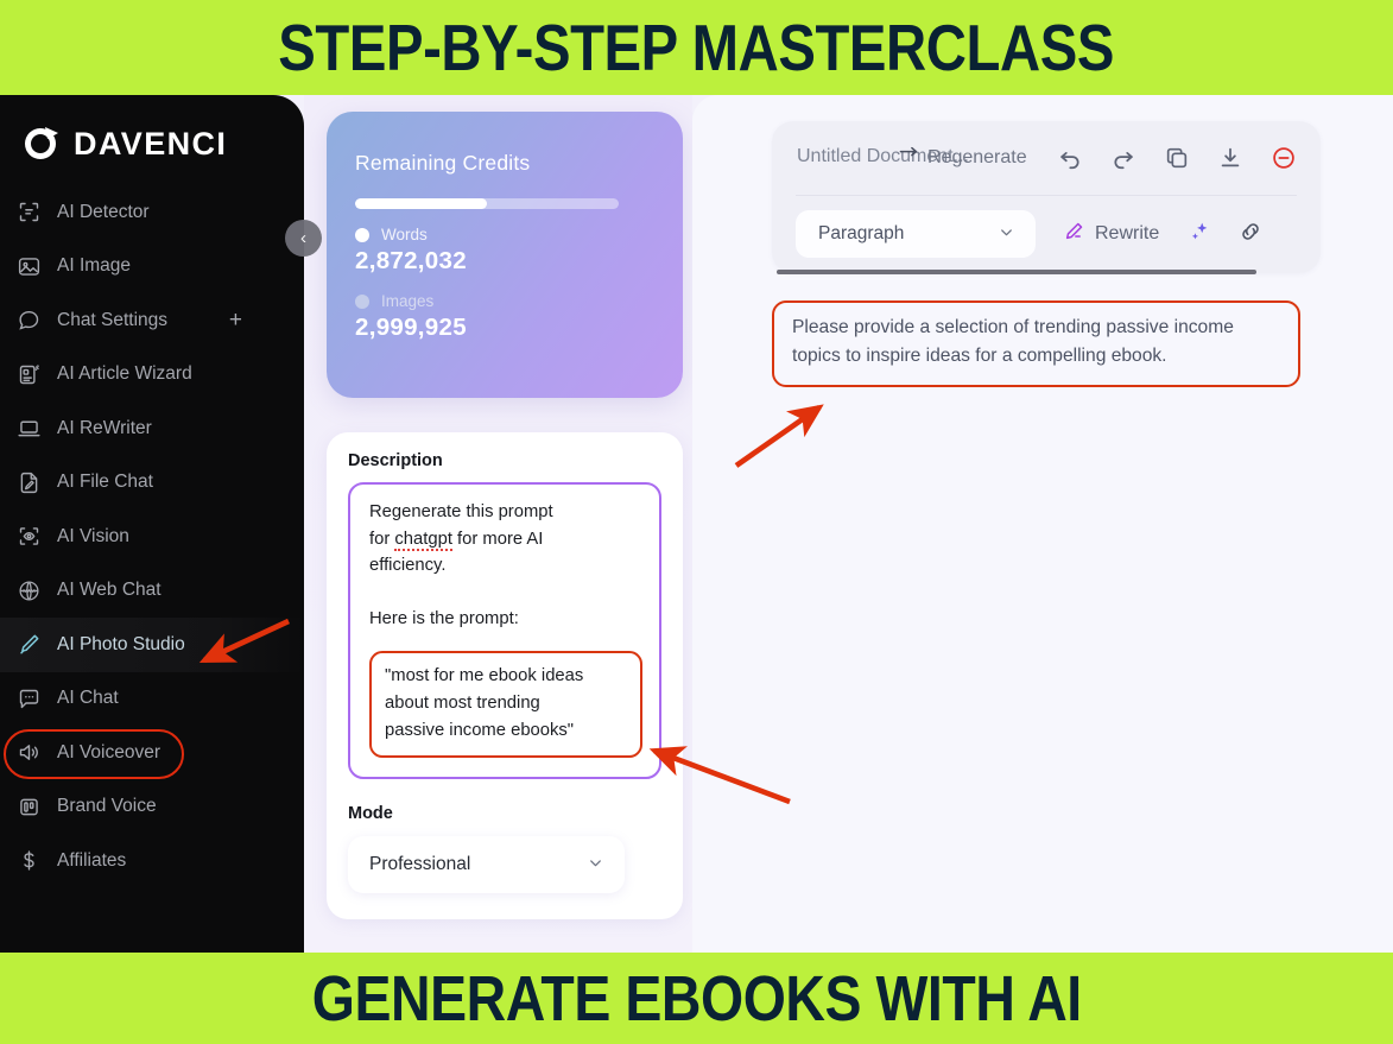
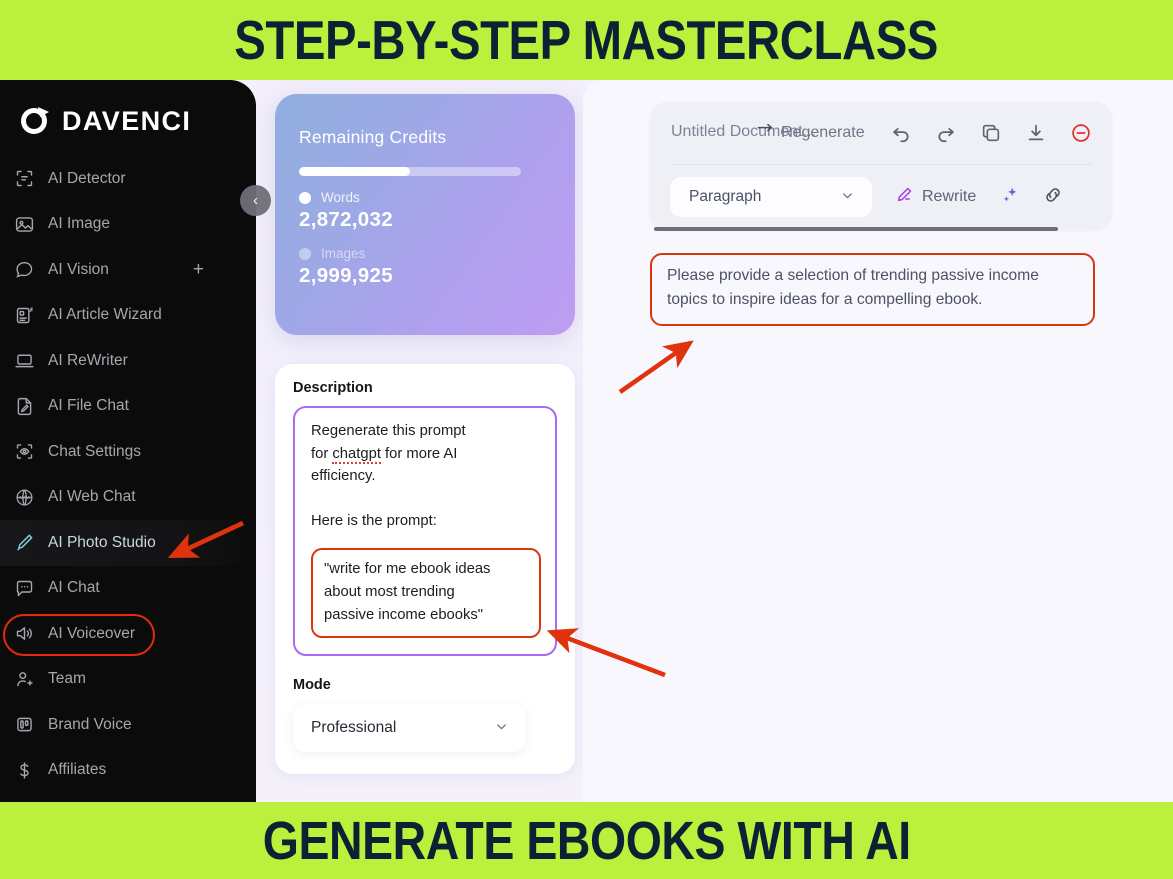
  STEP-BY-STEP MASTERCLASS
  DAVENCI
  AI Detector
  AI Image
- Chat Settings
+ AI Vision
  +
  AI Article Wizard
  AI ReWriter
  AI File Chat
- AI Vision
+ Chat Settings
  AI Web Chat
  AI Photo Studio
  AI Chat
  AI Voiceover
+ Team
  Brand Voice
  Affiliates
  ‹
  Remaining Credits
  Words
  2,872,032
  Images
  2,999,925
  Description
  Regenerate this prompt
  for chatgpt for more AI
  efficiency.
  Here is the prompt:
- "most for me ebook ideas
+ "write for me ebook ideas
  about most trending
  passive income ebooks"
  Mode
  Professional
  Untitled Document...
  Regenerate
  Paragraph
  Rewrite
  Please provide a selection of trending passive income
  topics to inspire ideas for a compelling ebook.
  GENERATE EBOOKS WITH AI
